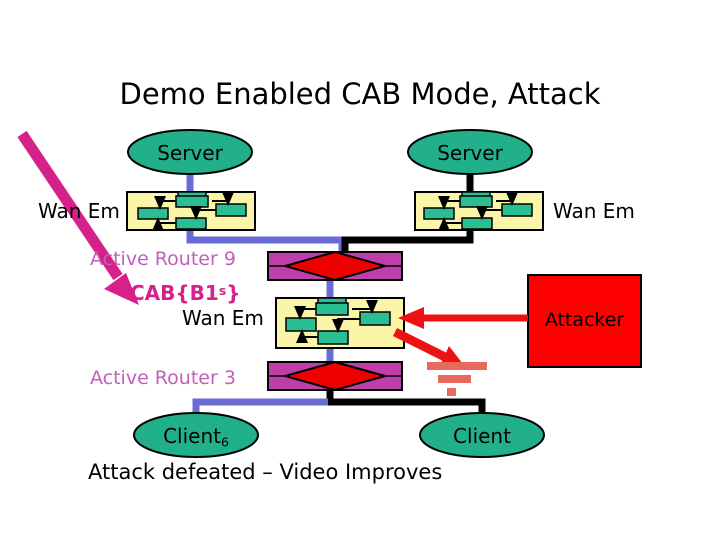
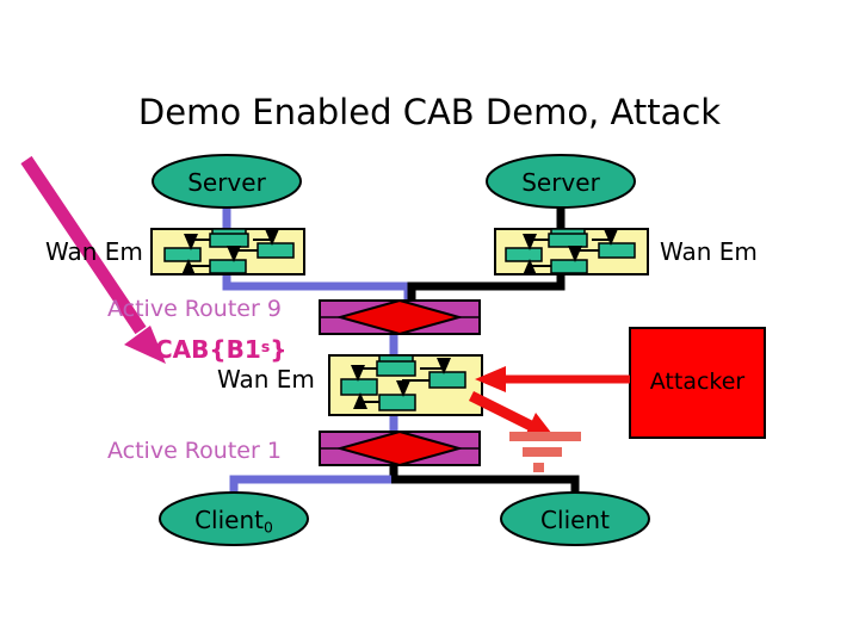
- Demo Enabled CAB Mode, Attack
+ Demo Enabled CAB Demo, Attack
  Server
  Server
  Wan Em
  Wan Em
  Wan Em
  Active Router 9
- Active Router 3
+ Active Router 1
  CAB{B1s}
  Attacker
- Client6
+ Client0
  Client
- Attack defeated – Video Improves
